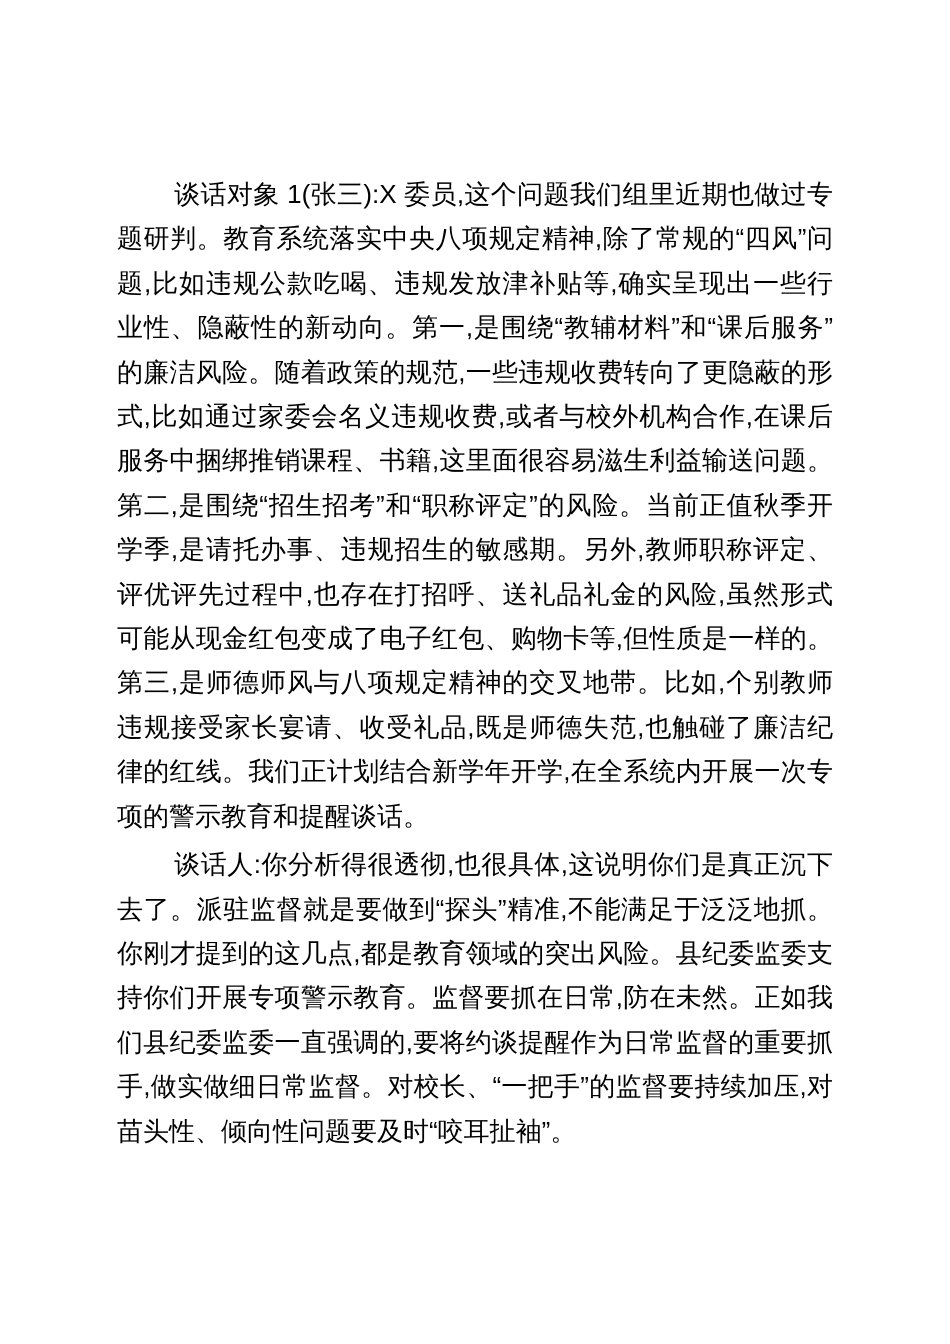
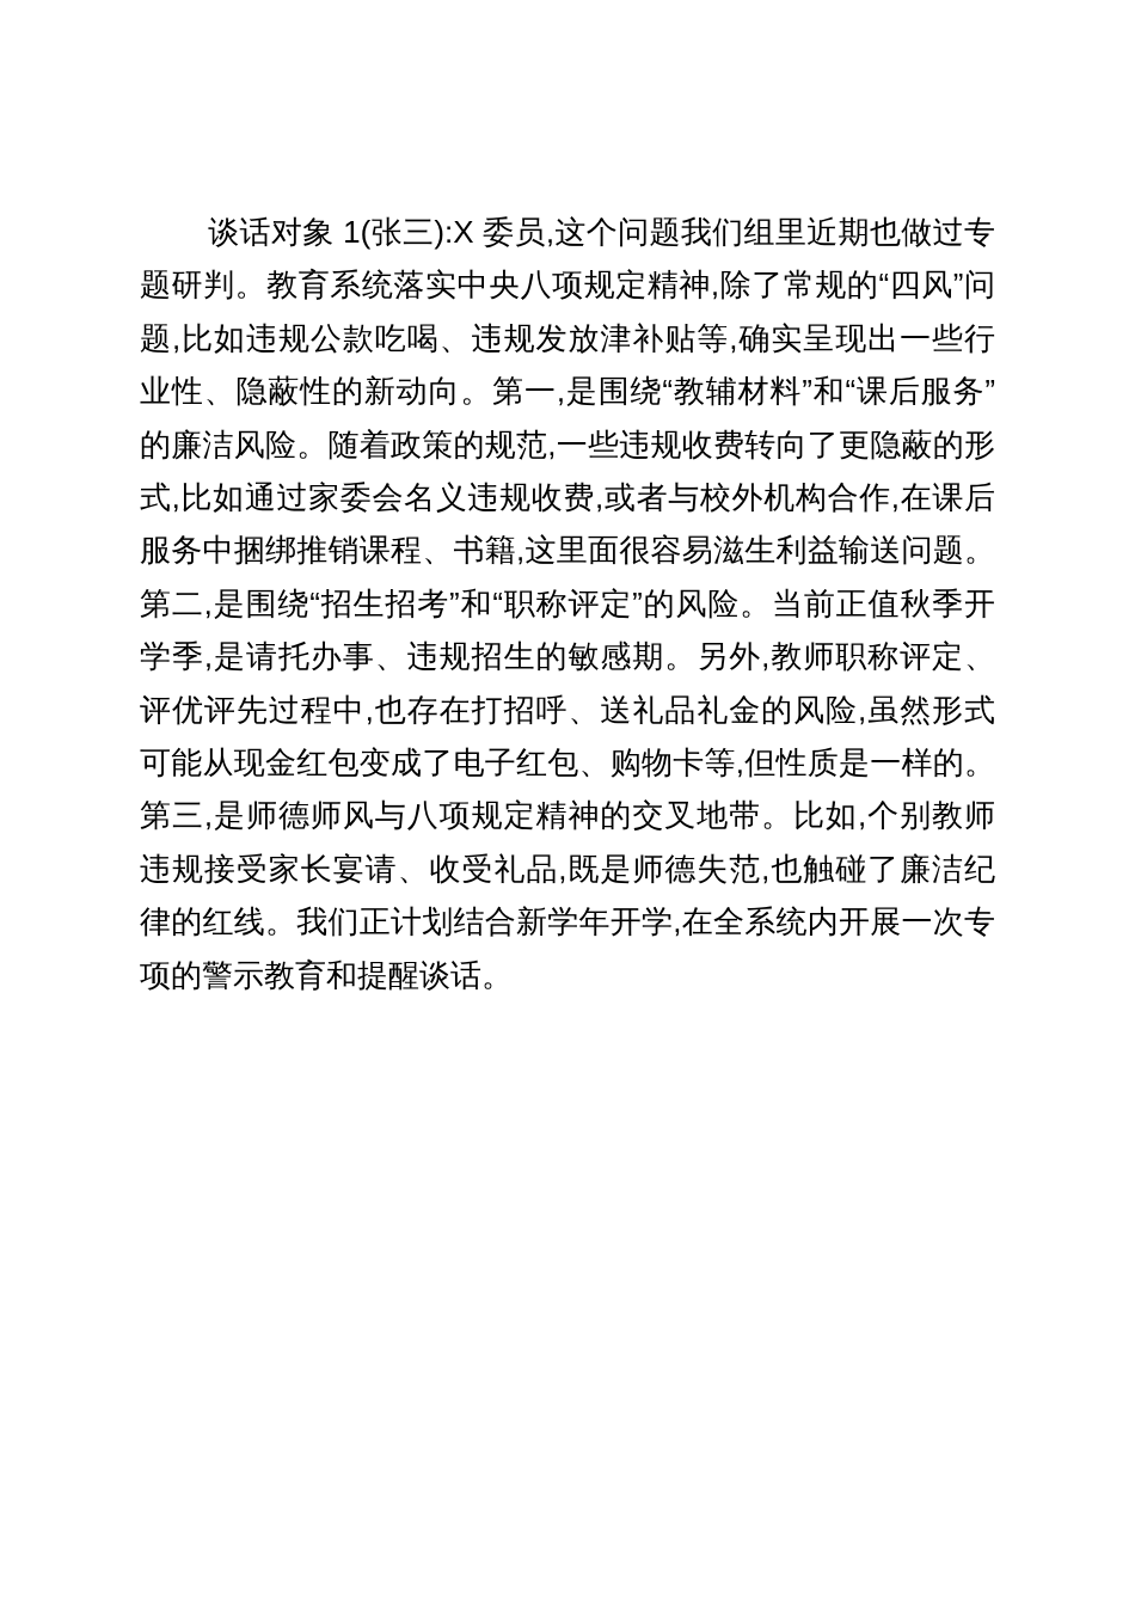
  谈话对象 1(张三):X 委员,这个问题我们组里近期也做过专题研判。教育系统落实中央八项规定精神,除了常规的“四风”问题,比如违规公款吃喝、违规发放津补贴等,确实呈现出一些行业性、隐蔽性的新动向。第一,是围绕“教辅材料”和“课后服务”的廉洁风险。随着政策的规范,一些违规收费转向了更隐蔽的形式,比如通过家委会名义违规收费,或者与校外机构合作,在课后服务中捆绑推销课程、书籍,这里面很容易滋生利益输送问题。第二,是围绕“招生招考”和“职称评定”的风险。当前正值秋季开学季,是请托办事、违规招生的敏感期。另外,教师职称评定、评优评先过程中,也存在打招呼、送礼品礼金的风险,虽然形式可能从现金红包变成了电子红包、购物卡等,但性质是一样的。第三,是师德师风与八项规定精神的交叉地带。比如,个别教师违规接受家长宴请、收受礼品,既是师德失范,也触碰了廉洁纪律的红线。我们正计划结合新学年开学,在全系统内开展一次专项的警示教育和提醒谈话。
- 谈话人:你分析得很透彻,也很具体,这说明你们是真正沉下去了。派驻监督就是要做到“探头”精准,不能满足于泛泛地抓。你刚才提到的这几点,都是教育领域的突出风险。县纪委监委支持你们开展专项警示教育。监督要抓在日常,防在未然。正如我们县纪委监委一直强调的,要将约谈提醒作为日常监督的重要抓手,做实做细日常监督。对校长、“一把手”的监督要持续加压,对苗头性、倾向性问题要及时“咬耳扯袖”。
